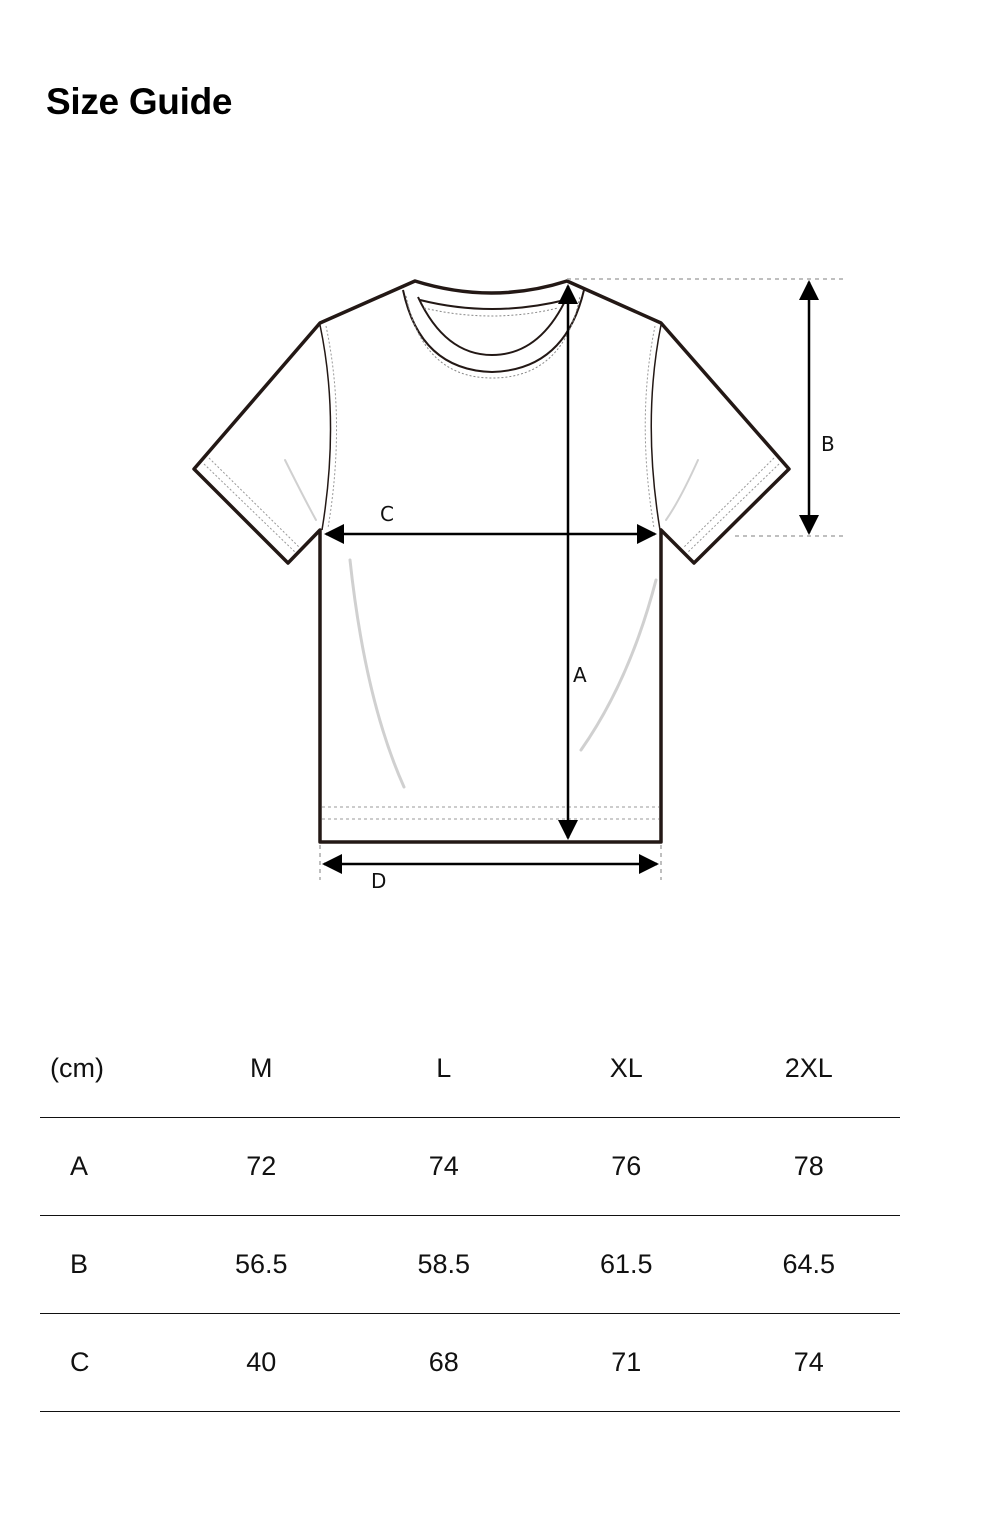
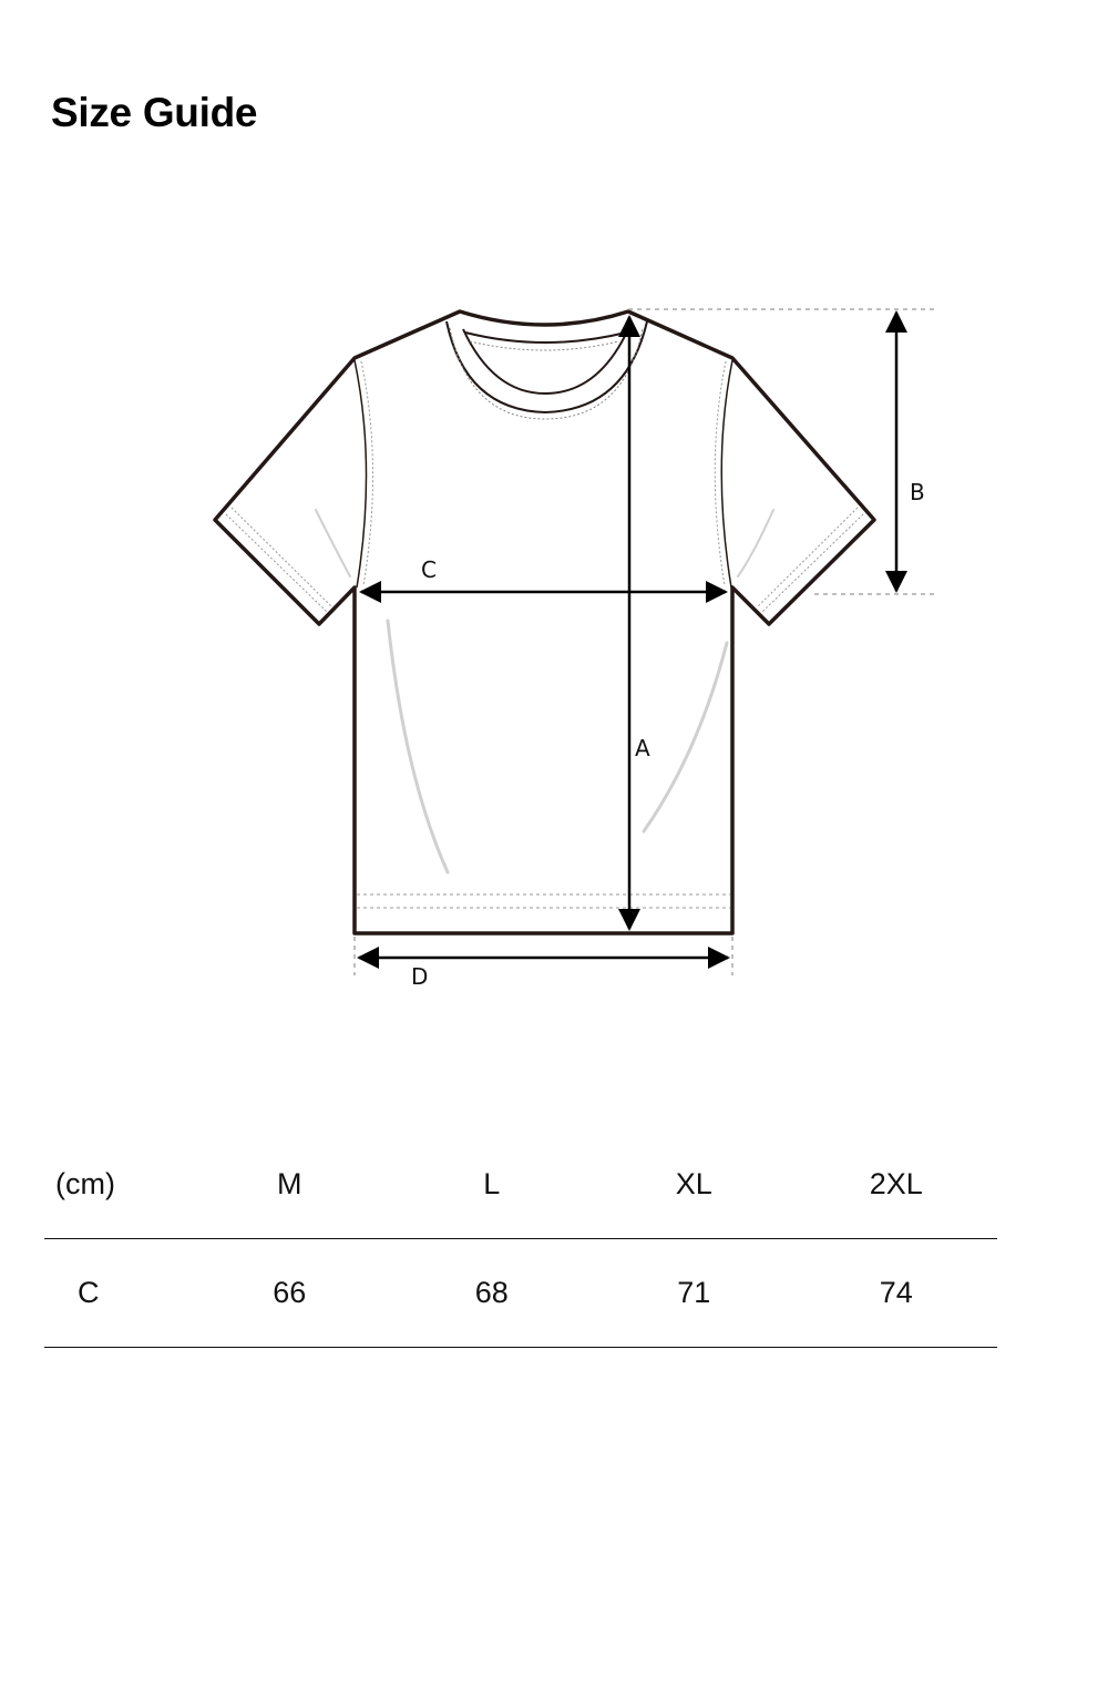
  Size Guide
  A
  B
  C
  D
  (cm)	M	L	XL	2XL
- A	72	74	76	78
- B	56.5	58.5	61.5	64.5
- C	40	68	71	74
+ C	66	68	71	74
